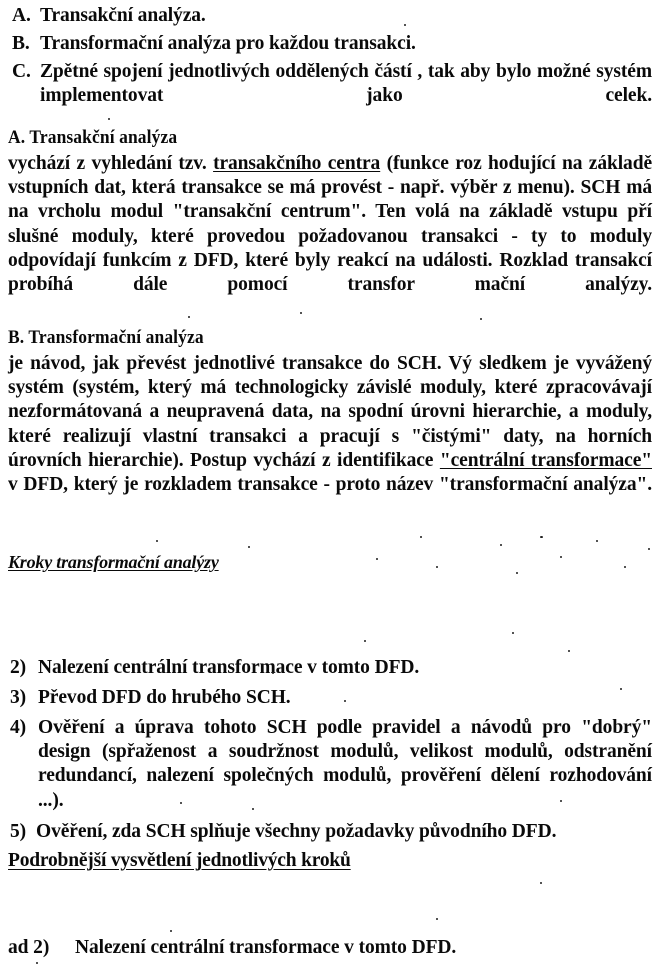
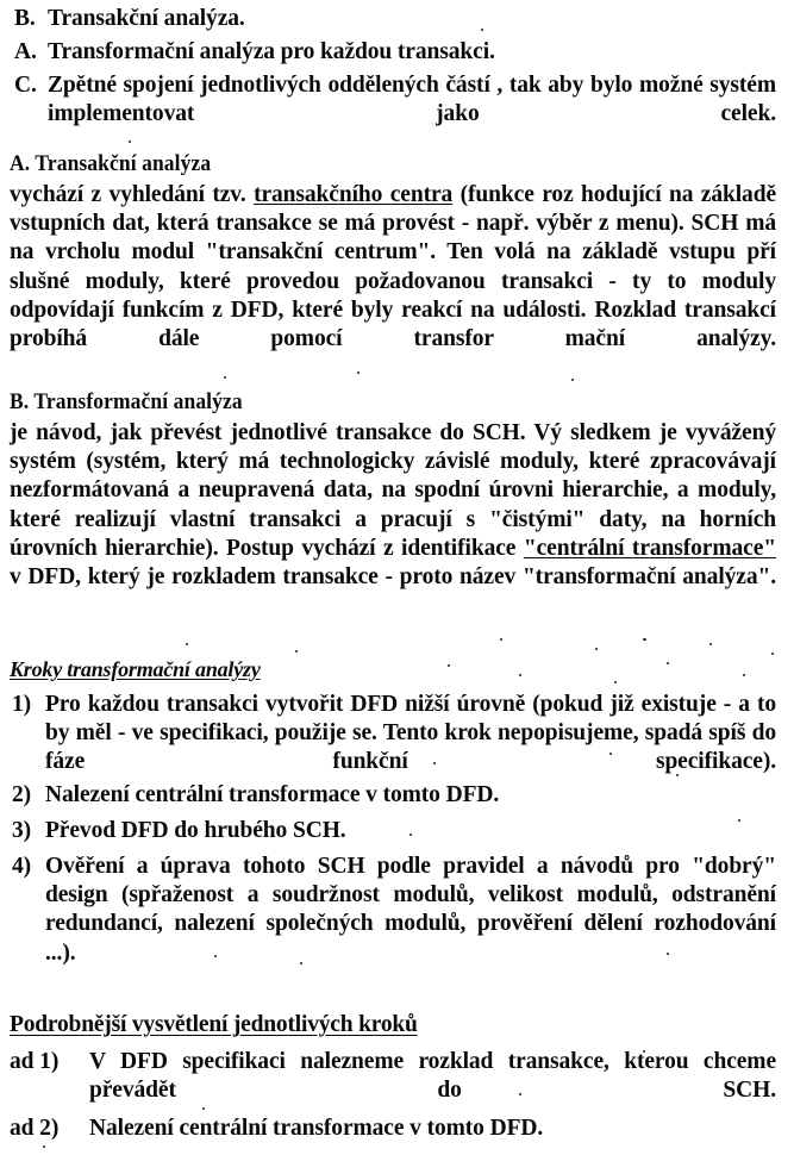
- A.
+ B.
  Transakční analýza.
- B.
+ A.
  Transformační analýza pro každou transakci.
  C.
  Zpětné spojení jednotlivých oddělených částí , tak aby bylo možné systém implementovat jako celek.
  A. Transakční analýza
  vychází z vyhledání tzv. transakčního centra (funkce roz hodující na základě vstupních dat, která transakce se má provést - např. výběr z menu). SCH má na vrcholu modul "transakční centrum". Ten volá na základě vstupu pří slušné moduly, které provedou požadovanou transakci - ty to moduly odpovídají funkcím z DFD, které byly reakcí na události. Rozklad transakcí probíhá dále pomocí transfor mační analýzy.
  B. Transformační analýza
  je návod, jak převést jednotlivé transakce do SCH. Vý sledkem je vyvážený systém (systém, který má technologicky závislé moduly, které zpracovávají nezformátovaná a neupravená data, na spodní úrovni hierarchie, a moduly, které realizují vlastní transakci a pracují s "čistými" daty, na horních úrovních hierarchie). Postup vychází z identifikace "centrální transformace" v DFD, který je rozkladem transakce - proto název "transformační analýza".
  Kroky transformační analýzy
+ 1)
+ Pro každou transakci vytvořit DFD nižší úrovně (pokud již existuje - a to by měl - ve specifikaci, použije se. Tento krok nepopisujeme, spadá spíš do fáze funkční specifikace).
  2)
  Nalezení centrální transformace v tomto DFD.
  3)
  Převod DFD do hrubého SCH.
  4)
  Ověření a úprava tohoto SCH podle pravidel a návodů pro "dobrý" design (spřaženost a soudržnost modulů, velikost modulů, odstranění redundancí, nalezení společných modulů, prověření dělení rozhodování ...).
- 5)
- Ověření, zda SCH splňuje všechny požadavky původního DFD.
  Podrobnější vysvětlení jednotlivých kroků
+ ad 1)
+ V DFD specifikaci nalezneme rozklad transakce, kterou chceme převádět do SCH.
  ad 2)
  Nalezení centrální transformace v tomto DFD.
